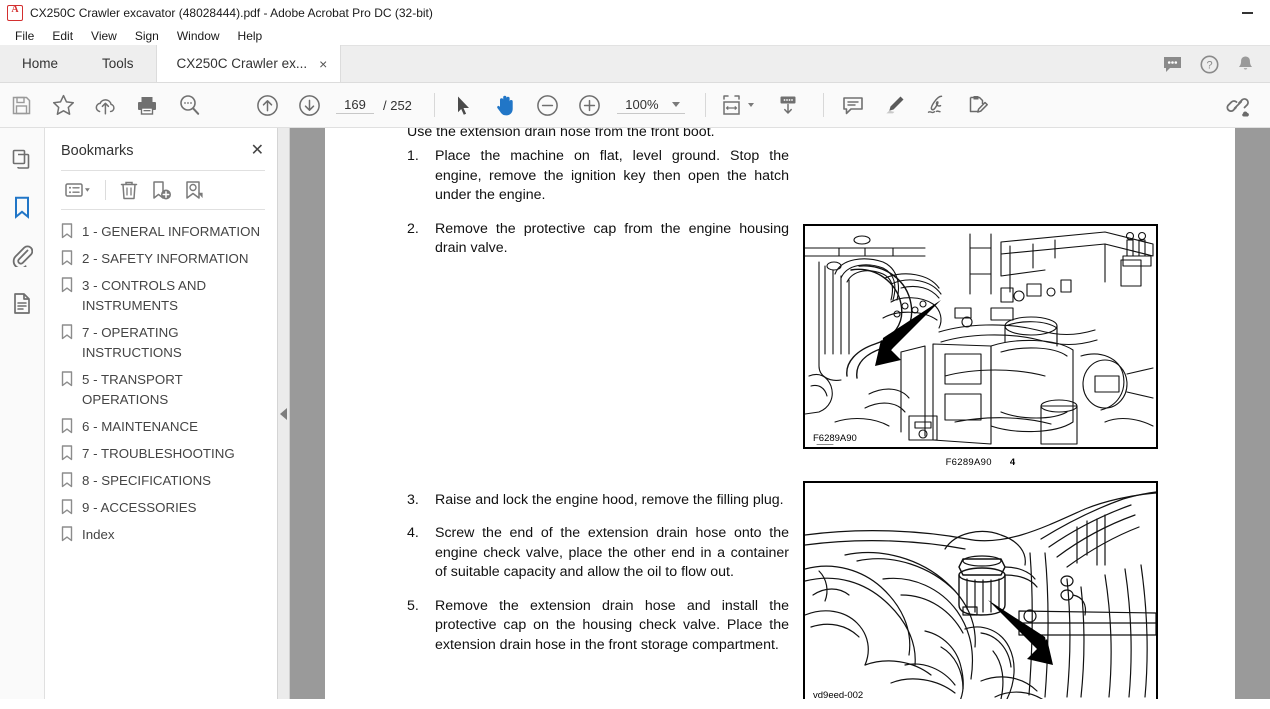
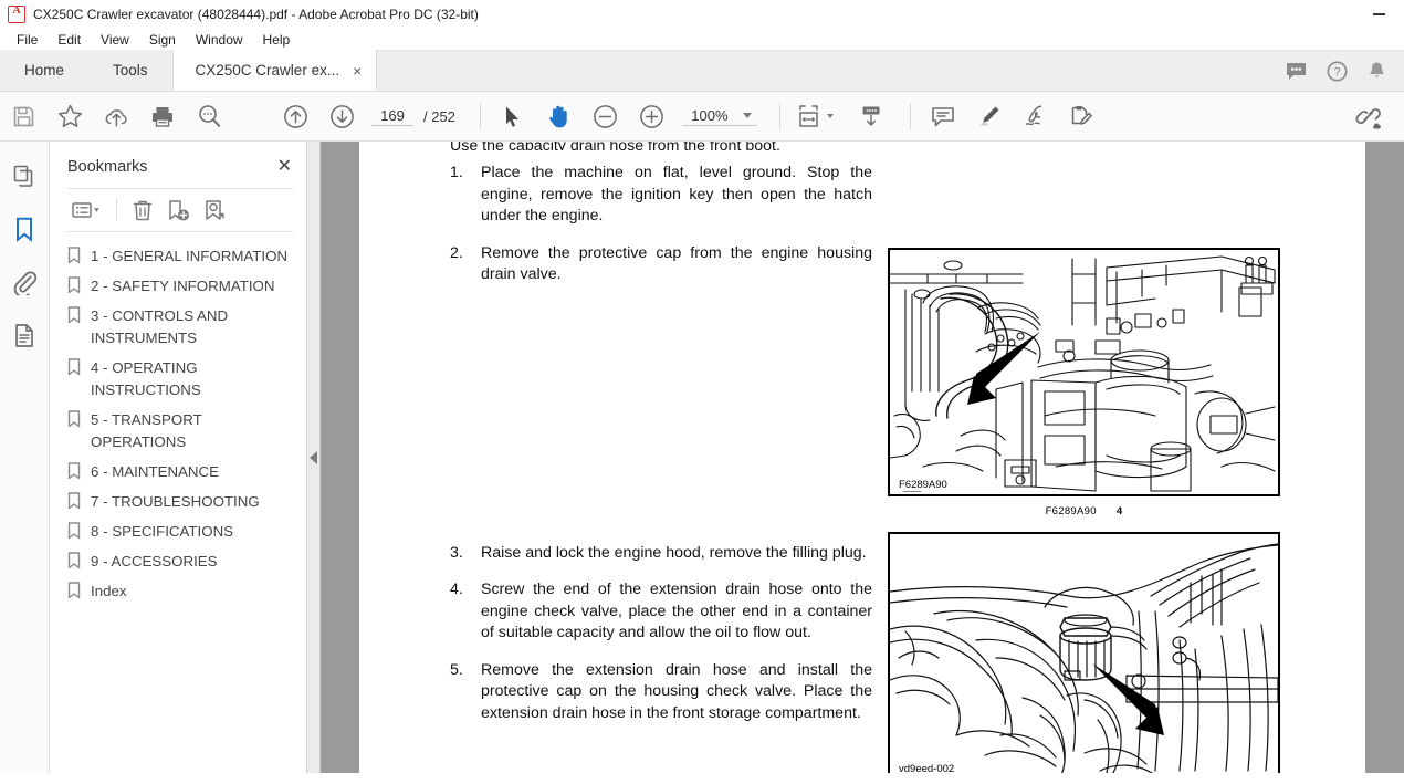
  CX250C Crawler excavator (48028444).pdf - Adobe Acrobat Pro DC (32-bit)
  File
  Edit
  View
  Sign
  Window
  Help
  Home
  Tools
  CX250C Crawler ex...
  ×
  ?
  169
  / 252
  100%
  Bookmarks
  ✕
  1 - GENERAL INFORMATION
  2 - SAFETY INFORMATION
  3 - CONTROLS AND INSTRUMENTS
- 7 - OPERATING INSTRUCTIONS
+ 4 - OPERATING INSTRUCTIONS
  5 - TRANSPORT OPERATIONS
  6 - MAINTENANCE
  7 - TROUBLESHOOTING
  8 - SPECIFICATIONS
  9 - ACCESSORIES
  Index
- Use the extension drain hose from the front boot.
+ Use the capacity drain hose from the front boot.
  1.
  Place the machine on flat, level ground. Stop the engine, remove the ignition key then open the hatch under the engine.
  2.
  Remove the protective cap from the engine housing drain valve.
  3.
  Raise and lock the engine hood, remove the filling plug.
  4.
  Screw the end of the extension drain hose onto the engine check valve, place the other end in a container of suitable capacity and allow the oil to flow out.
  5.
  Remove the extension drain hose and install the protective cap on the housing check valve. Place the extension drain hose in the front storage compartment.
  F6289A90
  F6289A90 4
  vd9eed-002
